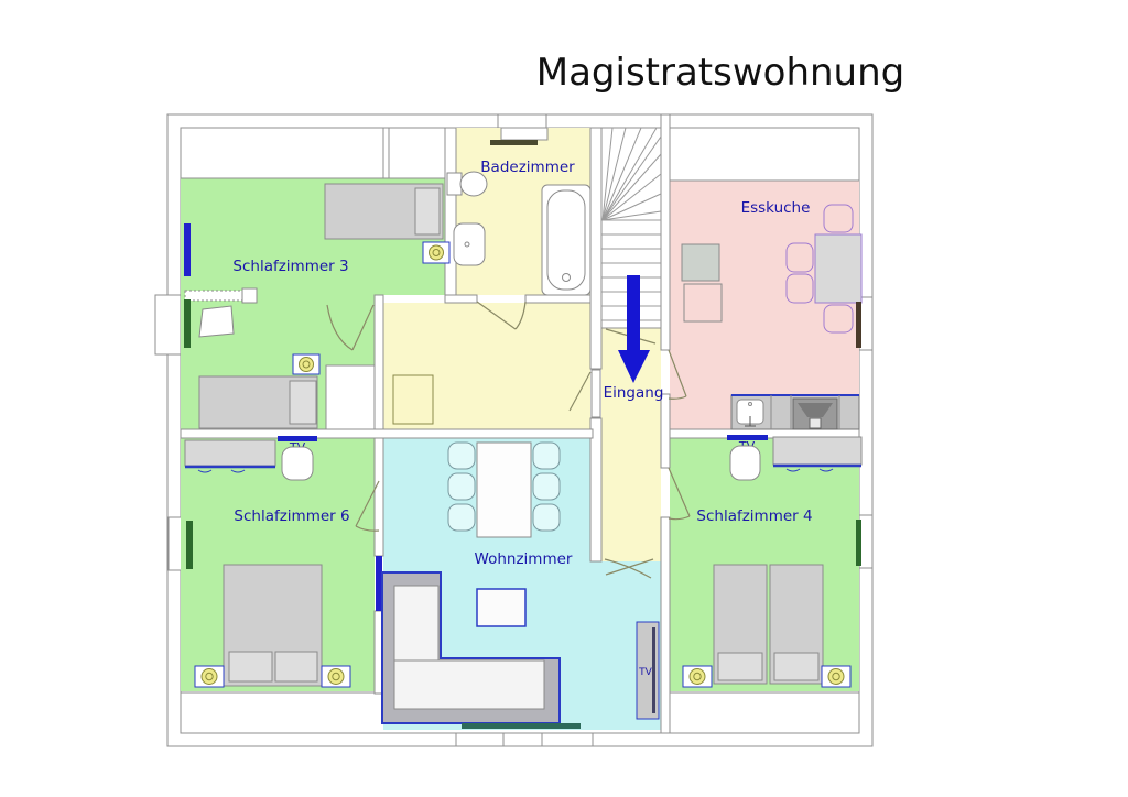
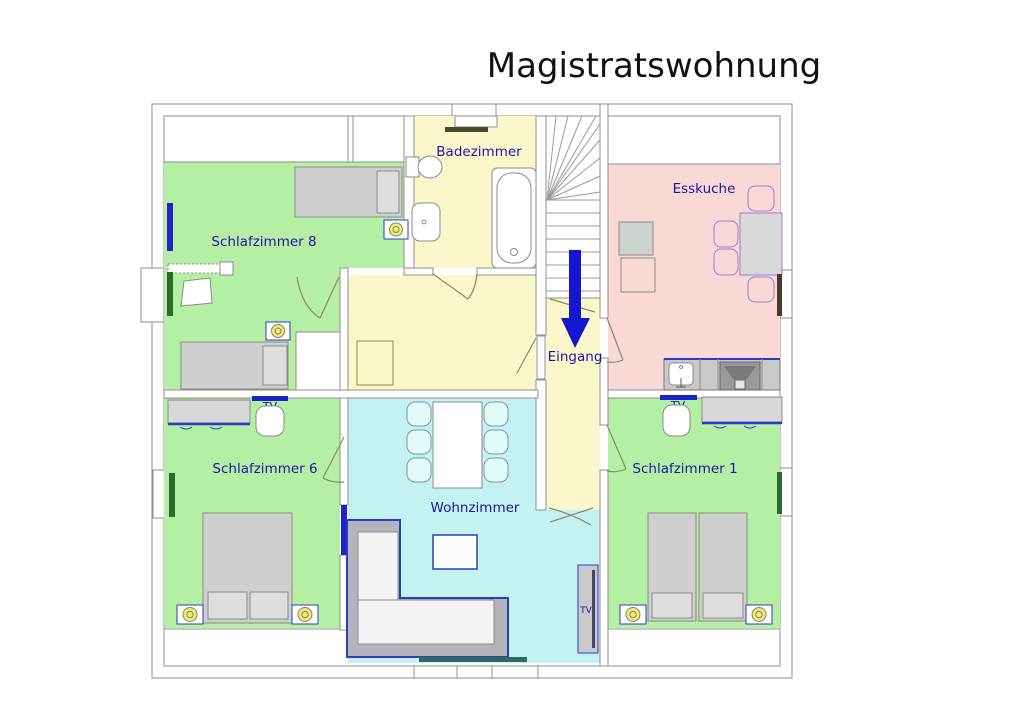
  Magistratswohnung
  Eingang
- Schlafzimmer 3
+ Schlafzimmer 8
  Badezimmer
  Esskuche
  Schlafzimmer 6
  TV
  Wohnzimmer
- Schlafzimmer 4
+ Schlafzimmer 1
